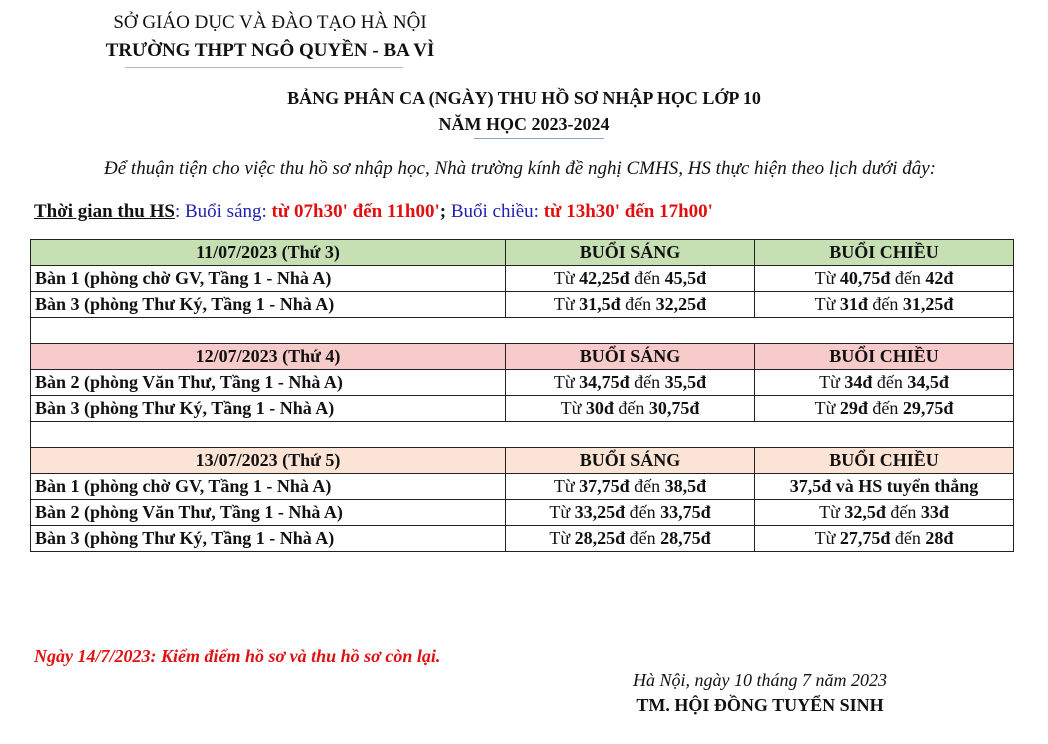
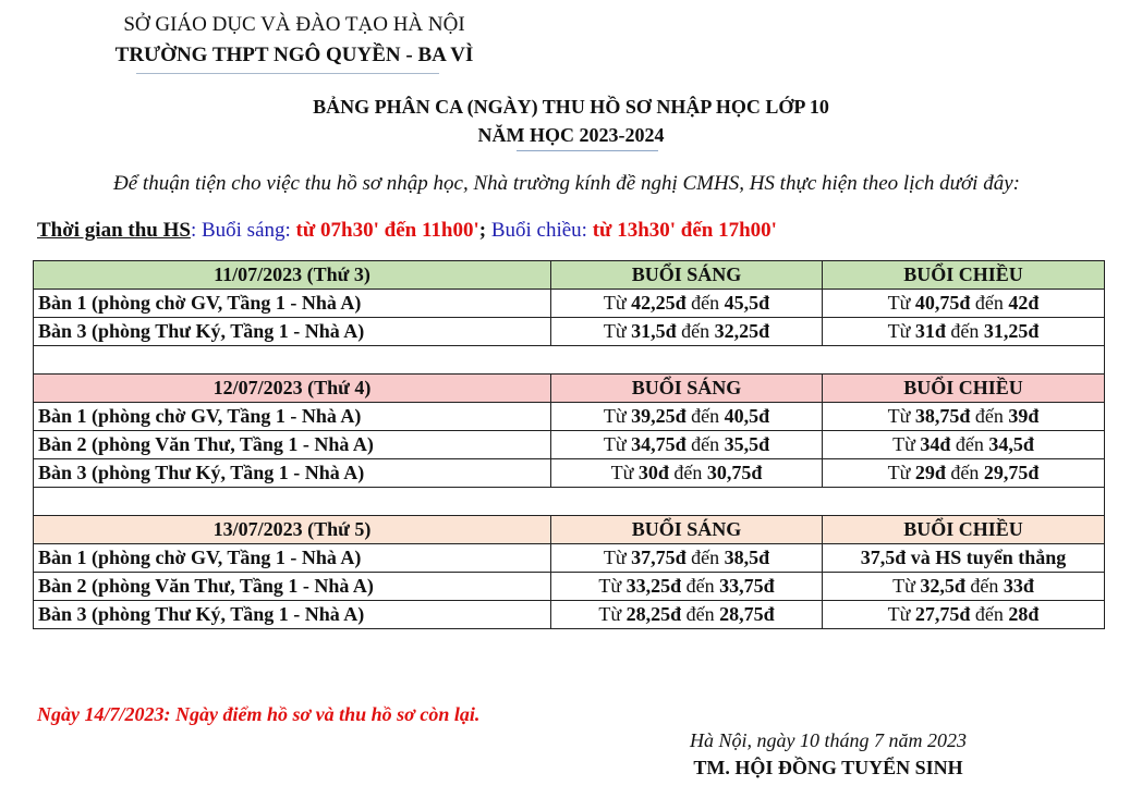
  SỞ GIÁO DỤC VÀ ĐÀO TẠO HÀ NỘI
  TRƯỜNG THPT NGÔ QUYỀN - BA VÌ
  BẢNG PHÂN CA (NGÀY) THU HỒ SƠ NHẬP HỌC LỚP 10
  NĂM HỌC 2023-2024
  Để thuận tiện cho việc thu hồ sơ nhập học, Nhà trường kính đề nghị CMHS, HS thực hiện theo lịch dưới đây:
  Thời gian thu HS: Buổi sáng: từ 07h30' đến 11h00'; Buổi chiều: từ 13h30' đến 17h00'
  11/07/2023 (Thứ 3)	BUỔI SÁNG	BUỔI CHIỀU
  Bàn 1 (phòng chờ GV, Tầng 1 - Nhà A)	Từ 42,25đ đến 45,5đ	Từ 40,75đ đến 42đ
  Bàn 3 (phòng Thư Ký, Tầng 1 - Nhà A)	Từ 31,5đ đến 32,25đ	Từ 31đ đến 31,25đ
  12/07/2023 (Thứ 4)	BUỔI SÁNG	BUỔI CHIỀU
+ Bàn 1 (phòng chờ GV, Tầng 1 - Nhà A)	Từ 39,25đ đến 40,5đ	Từ 38,75đ đến 39đ
  Bàn 2 (phòng Văn Thư, Tầng 1 - Nhà A)	Từ 34,75đ đến 35,5đ	Từ 34đ đến 34,5đ
  Bàn 3 (phòng Thư Ký, Tầng 1 - Nhà A)	Từ 30đ đến 30,75đ	Từ 29đ đến 29,75đ
  13/07/2023 (Thứ 5)	BUỔI SÁNG	BUỔI CHIỀU
  Bàn 1 (phòng chờ GV, Tầng 1 - Nhà A)	Từ 37,75đ đến 38,5đ	37,5đ và HS tuyển thẳng
  Bàn 2 (phòng Văn Thư, Tầng 1 - Nhà A)	Từ 33,25đ đến 33,75đ	Từ 32,5đ đến 33đ
  Bàn 3 (phòng Thư Ký, Tầng 1 - Nhà A)	Từ 28,25đ đến 28,75đ	Từ 27,75đ đến 28đ
- Ngày 14/7/2023: Kiểm điểm hồ sơ và thu hồ sơ còn lại.
+ Ngày 14/7/2023: Ngày điểm hồ sơ và thu hồ sơ còn lại.
  Hà Nội, ngày 10 tháng 7 năm 2023
  TM. HỘI ĐỒNG TUYỂN SINH
